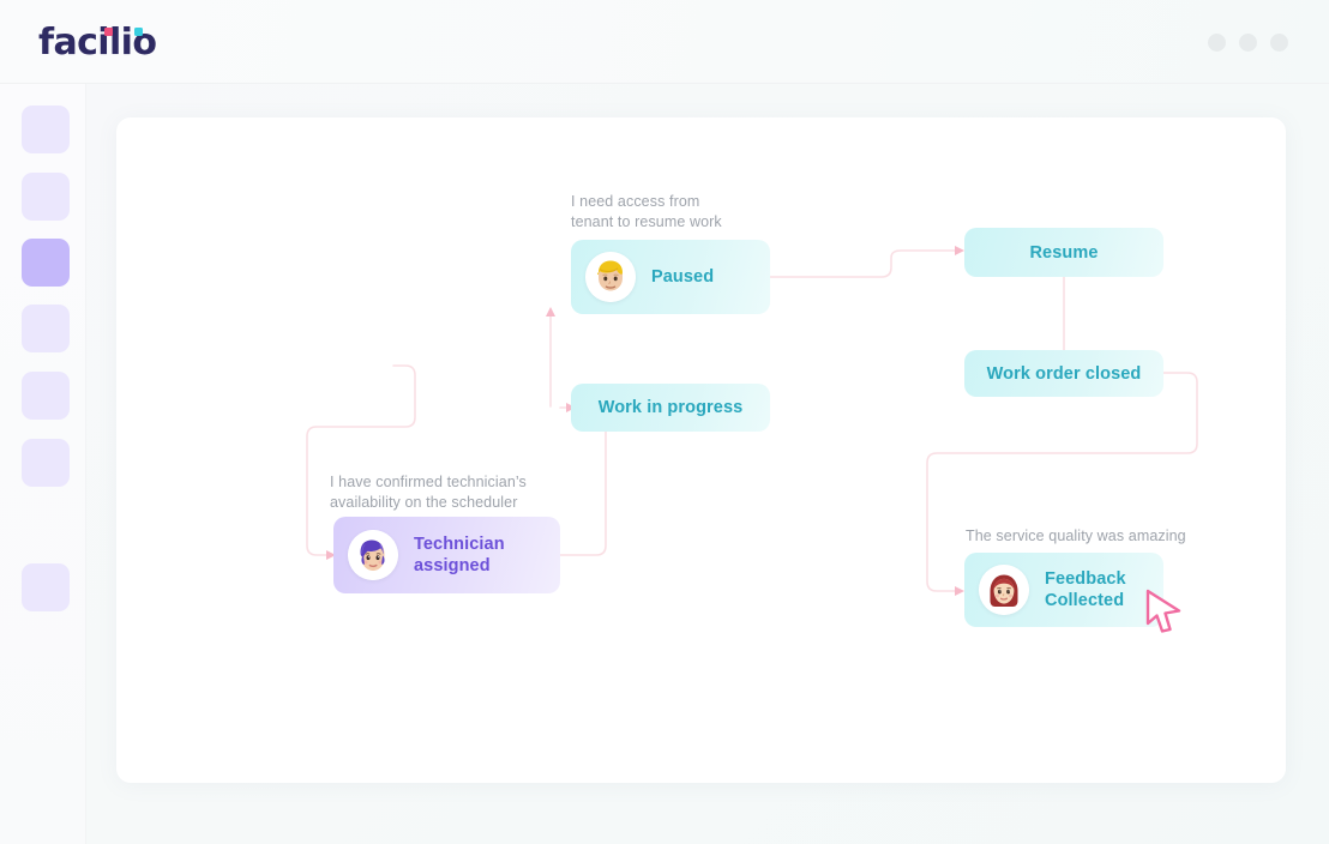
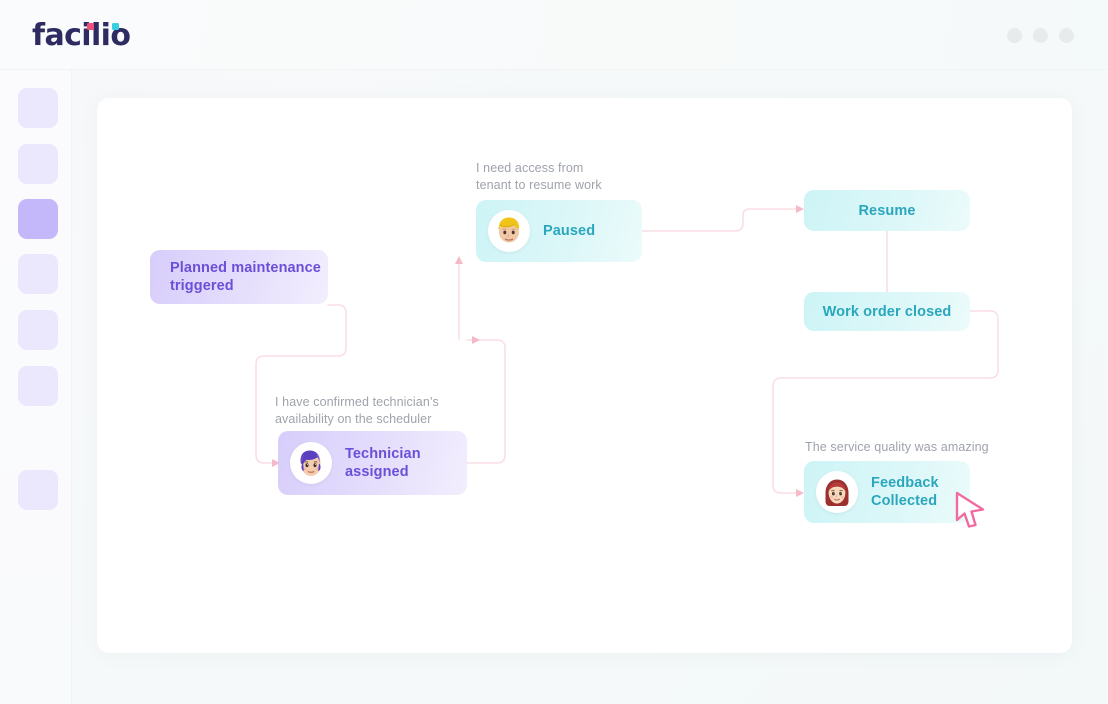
  facilio
  I need access from
  tenant to resume work
  I have confirmed technician’s
  availability on the scheduler
  The service quality was amazing
+ Planned maintenance
+ triggered
  Paused
- Work in progress
  Technician
  assigned
  Resume
  Work order closed
  Feedback
  Collected
